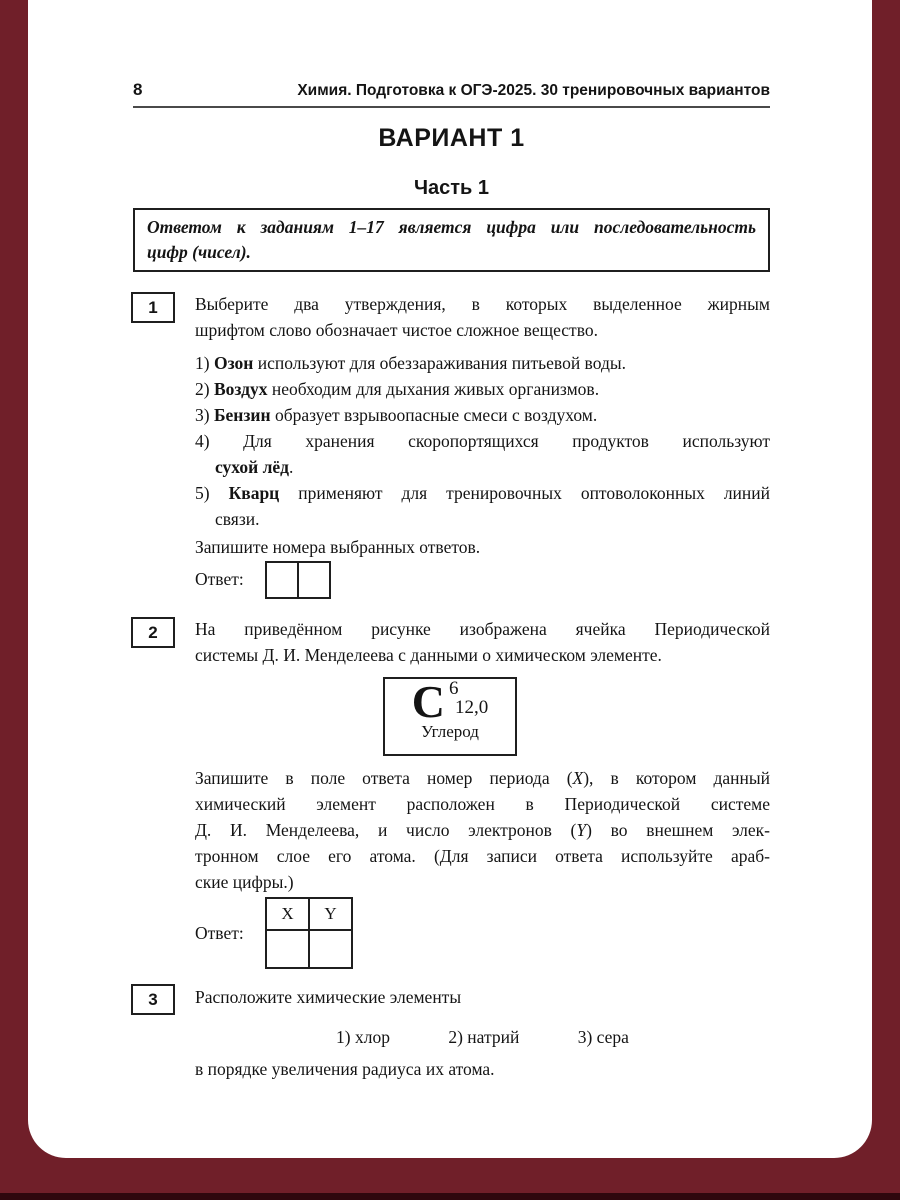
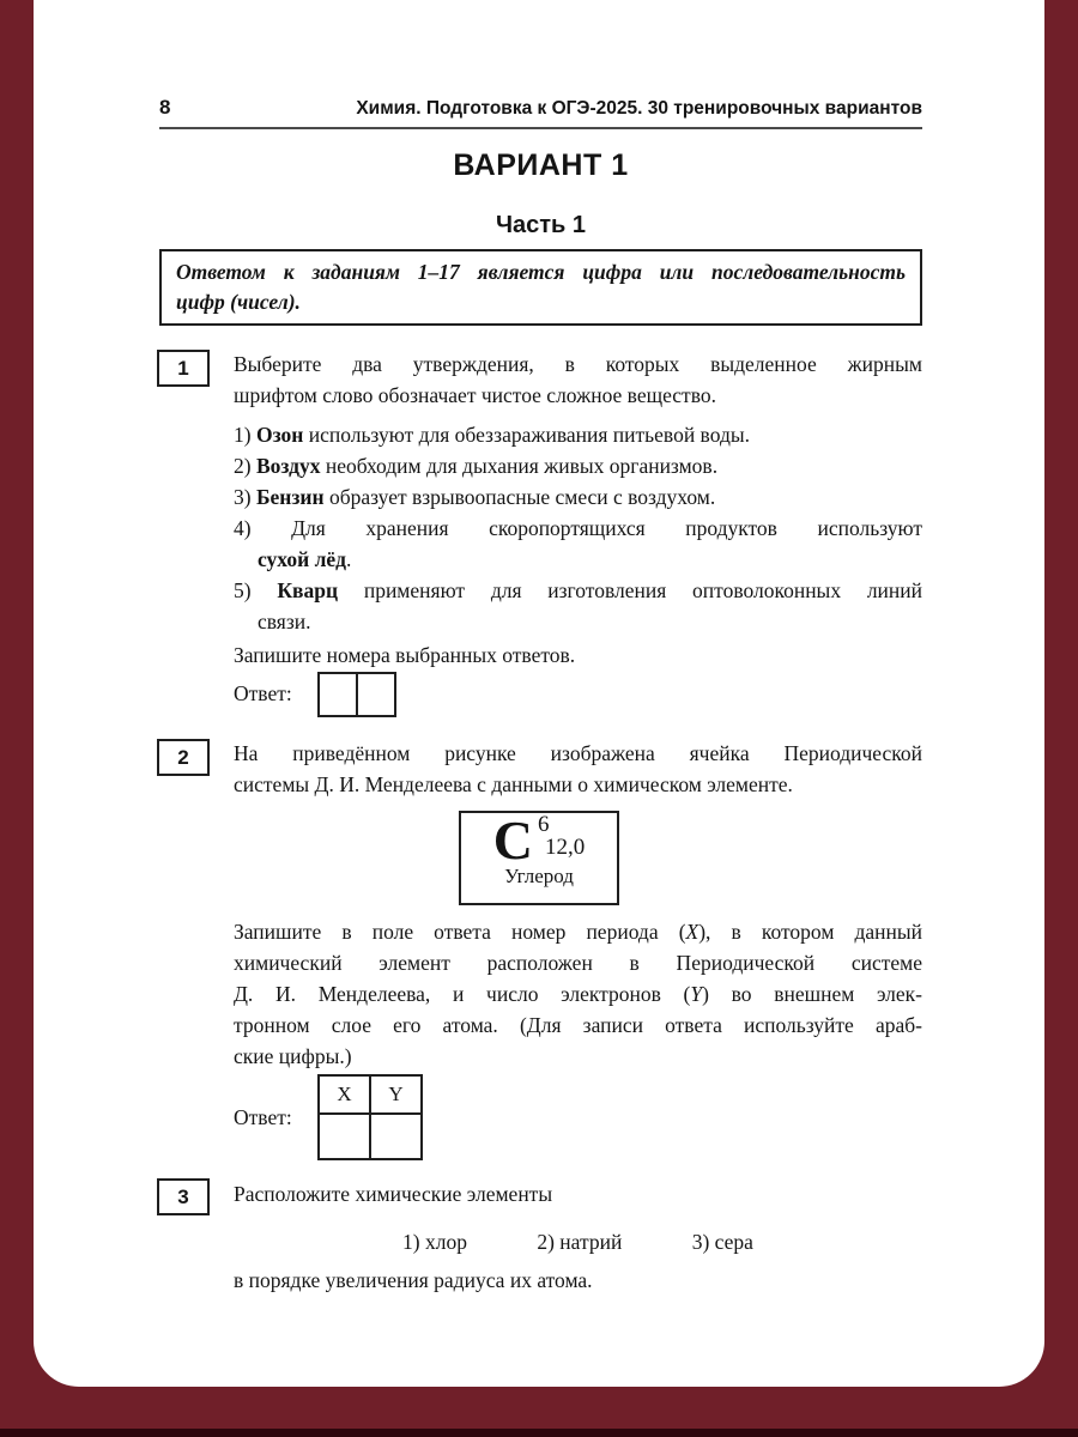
  8
  Химия. Подготовка к ОГЭ-2025. 30 тренировочных вариантов
  ВАРИАНТ 1
  Часть 1
  Ответом к заданиям 1–17 является цифра или последовательность
  цифр (чисел).
  1
  Выберите два утверждения, в которых выделенное жирным
  шрифтом слово обозначает чистое сложное вещество.
  1) Озон используют для обеззараживания питьевой воды.
  2) Воздух необходим для дыхания живых организмов.
  3) Бензин образует взрывоопасные смеси с воздухом.
  4) Для хранения скоропортящихся продуктов используют
  сухой лёд.
- 5) Кварц применяют для тренировочных оптоволоконных линий
+ 5) Кварц применяют для изготовления оптоволоконных линий
  связи.
  Запишите номера выбранных ответов.
  Ответ:
  2
  На приведённом рисунке изображена ячейка Периодической
  системы Д. И. Менделеева с данными о химическом элементе.
  C
  6
  12,0
  Углерод
  Запишите в поле ответа номер периода (X), в котором данный
  химический элемент расположен в Периодической системе
  Д. И. Менделеева, и число электронов (Y) во внешнем элек-
  тронном слое его атома. (Для записи ответа используйте араб-
  ские цифры.)
  Ответ:
  X	Y
  3
  Расположите химические элементы
  1) хлор 2) натрий 3) сера
  в порядке увеличения радиуса их атома.
